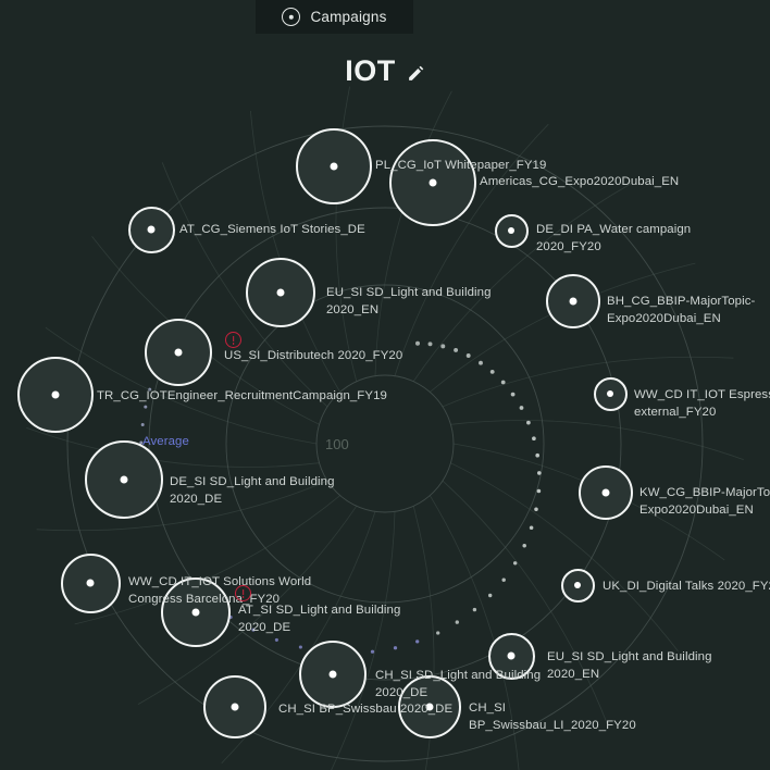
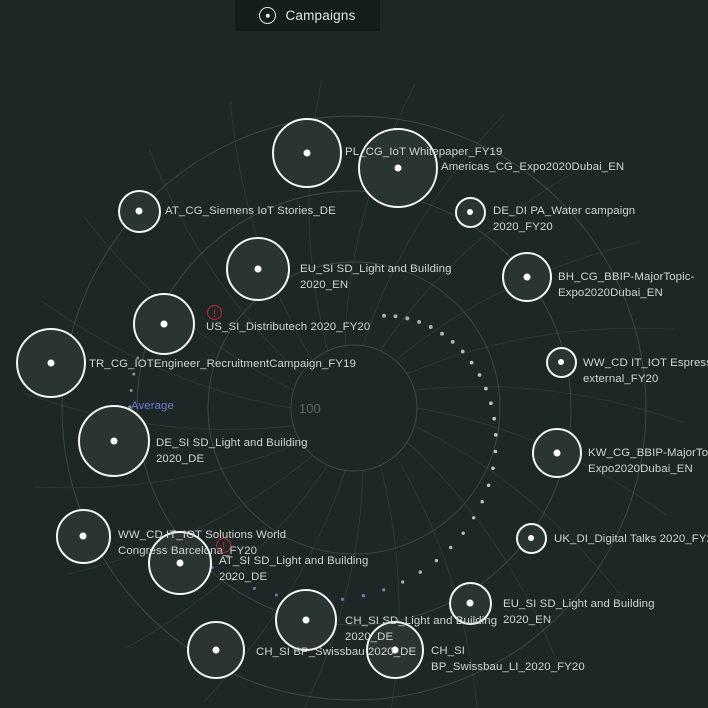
  Campaigns
- IOT
  100
  Average
  PL_CG_IoT Whitepaper_FY19
  Americas_CG_Expo2020Dubai_EN
  AT_CG_Siemens IoT Stories_DE
  DE_DI PA_Water campaign
  2020_FY20
  EU_SI SD_Light and Building
  2020_EN
  BH_CG_BBIP-MajorTopic-
  Expo2020Dubai_EN
  US_SI_Distributech 2020_FY20
  TR_CG_IOTEngineer_RecruitmentCampaign_FY19
  WW_CD IT_IOT Espres
  external_FY20
  DE_SI SD_Light and Building
  2020_DE
  KW_CG_BBIP-MajorTo
  Expo2020Dubai_EN
  UK_DI_Digital Talks 2020_FY
  WW_CD IT_IOT Solutions World
  Congress BarcelonFY20
  AT_SI SD_Light and Building
  2020_DE
  CH_SI SD_Light and Building
  2020_DE
  EU_SI SD_Light and Building
  2020_EN
  CH_SI BP_Swissbau 2020_DE
  CH_SI
  BP_Swissbau_LI_2020_FY20
